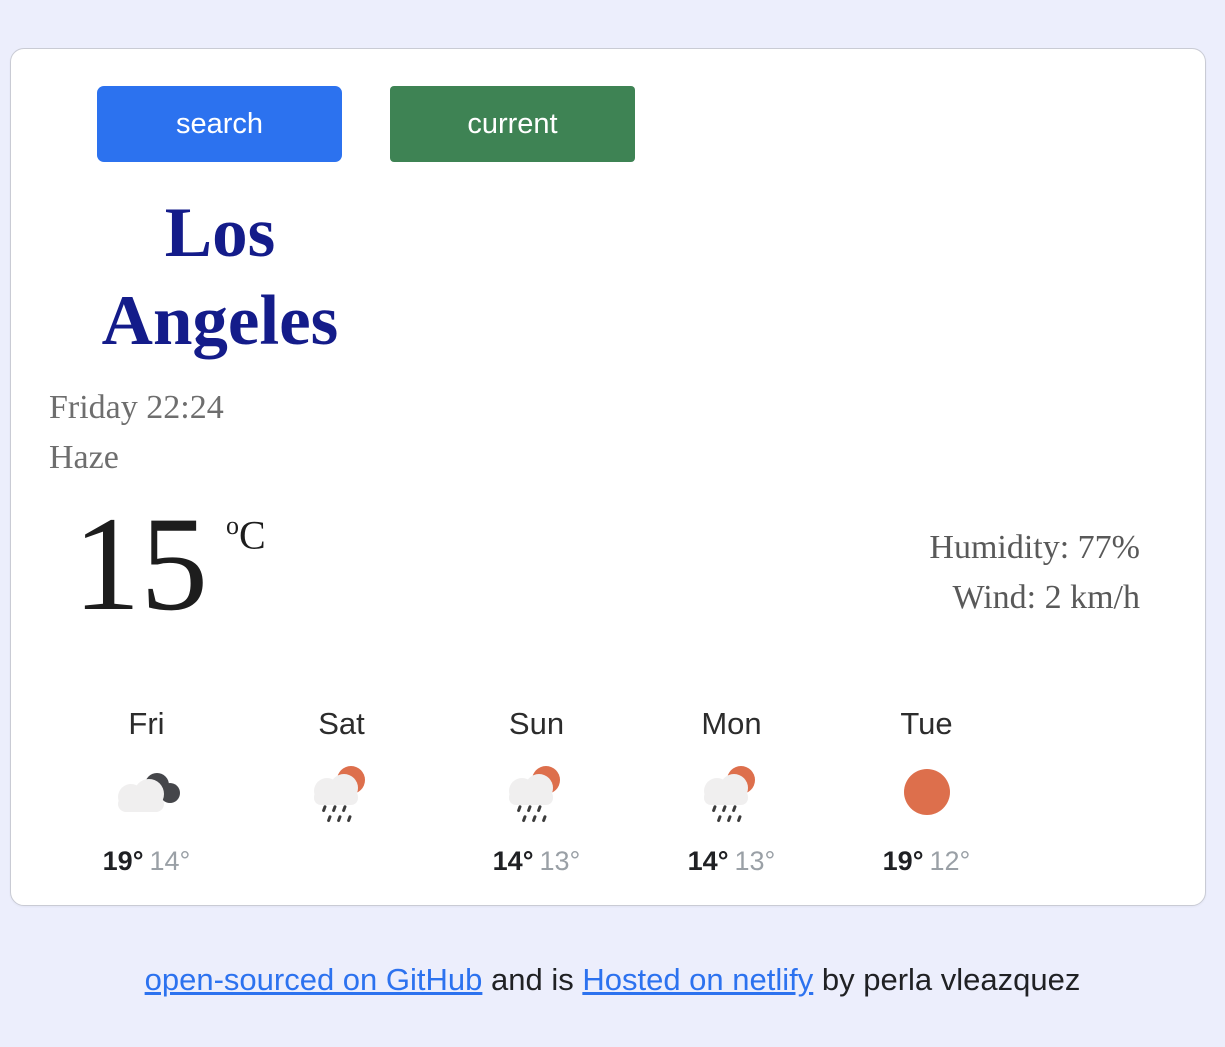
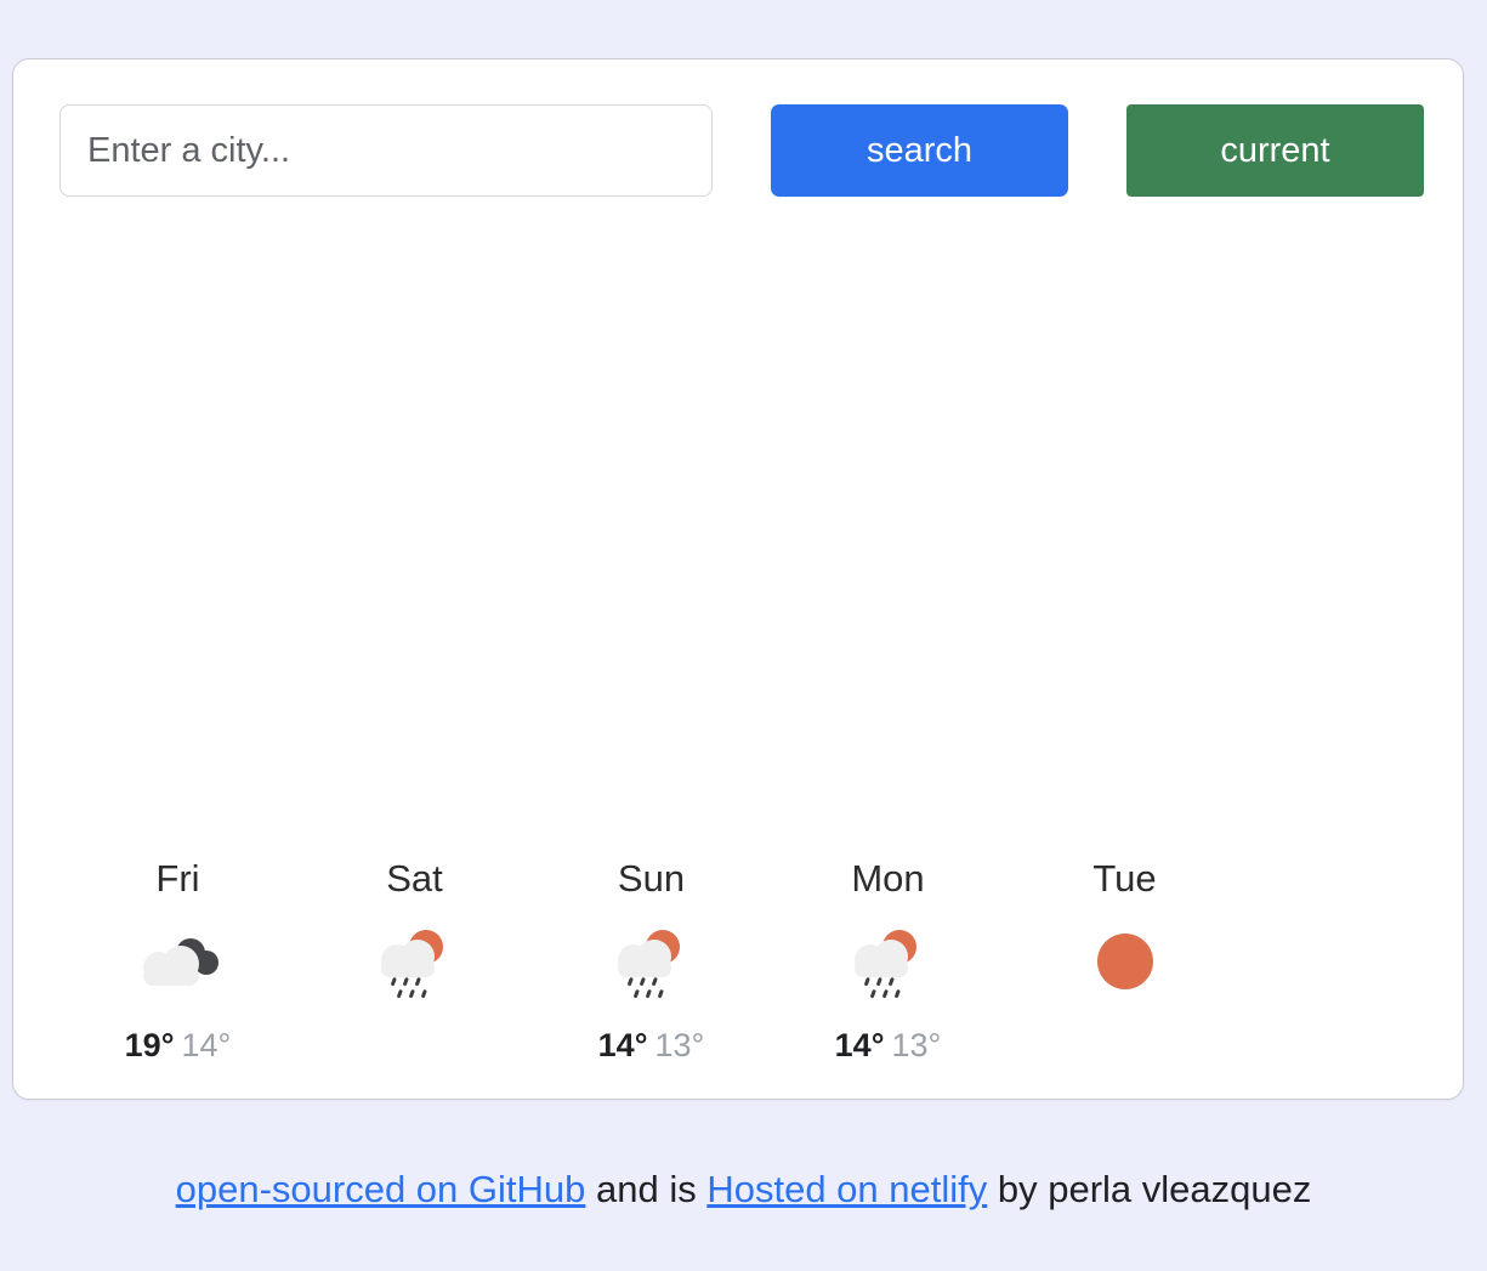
+ Enter a city...
  search
  current
- Los Angeles
- Friday 22:24
- Haze
- 15
- oC
- Humidity: 77%
- Wind: 2 km/h
  Fri
  19° 14°
  Sat
  Sun
  14° 13°
  Mon
  14° 13°
  Tue
- 19° 12°
  open-sourced on GitHub and is Hosted on netlify by perla vleazquez
